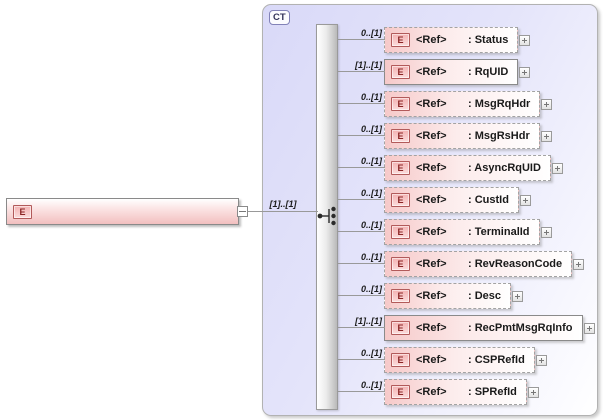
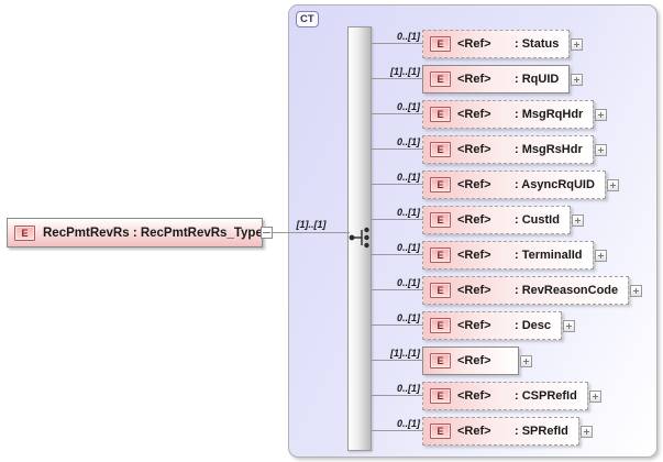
  E
+ RecPmtRevRs : RecPmtRevRs_Type
  [1]..[1]
  CT
  0..[1]
  E
  <Ref>
  : Status
  [1]..[1]
  E
  <Ref>
  : RqUID
  0..[1]
  E
  <Ref>
  : MsgRqHdr
  0..[1]
  E
  <Ref>
  : MsgRsHdr
  0..[1]
  E
  <Ref>
  : AsyncRqUID
  0..[1]
  E
  <Ref>
  : CustId
  0..[1]
  E
  <Ref>
  : TerminalId
  0..[1]
  E
  <Ref>
  : RevReasonCode
  0..[1]
  E
  <Ref>
  : Desc
  [1]..[1]
  E
  <Ref>
- : RecPmtMsgRqInfo
  0..[1]
  E
  <Ref>
  : CSPRefId
  0..[1]
  E
  <Ref>
  : SPRefId
